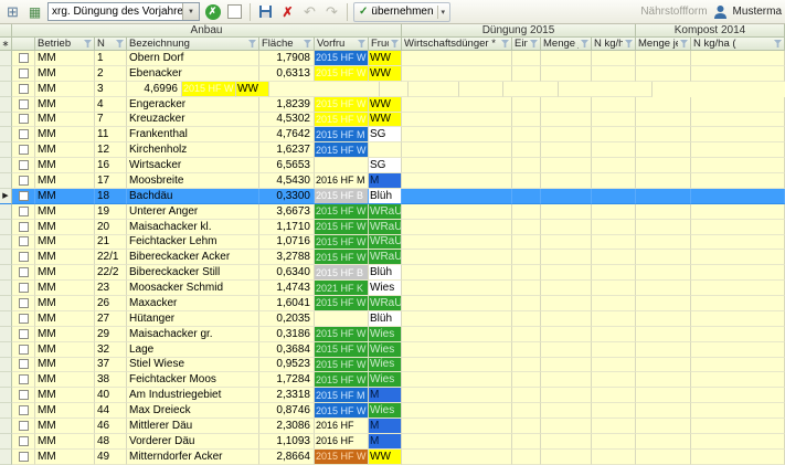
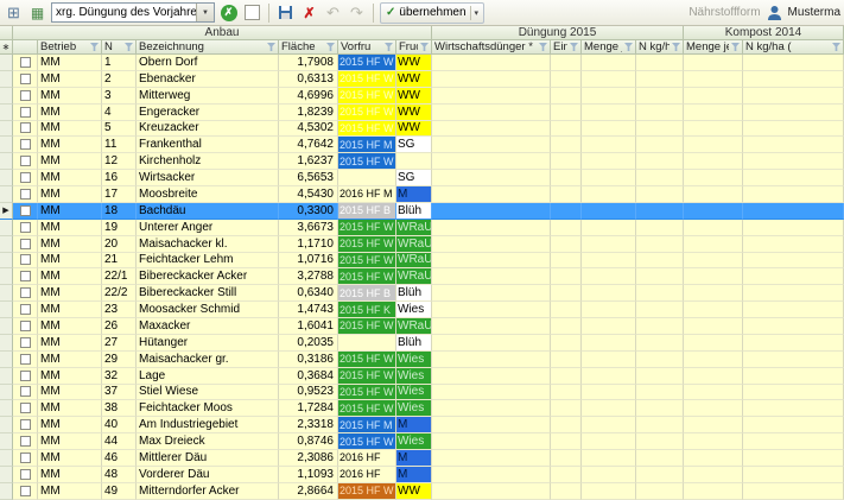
  ⊞
  ▦
  xrg. Düngung des Vorjahre
  ✗
  ✗
  ↶
  ↷
  ✓
  übernehmen
  Nährstoffform
  Musterma
  Anbau
  Düngung 2015
  Kompost 2014
  ∗
  Betrieb
  N
  Bezeichnung
  Fläche
  Vorfru
  Wirtschaftsdünger *
  Ein
  Menge
  N kg/h
  Menge j
  N kg/ha (
  MM
  1
  Obern Dorf
  1,7908
  2015 HF W
  WW
  MM
  2
  Ebenacker
  0,6313
  2015 HF W
  WW
  MM
  3
+ Mitterweg
  4,6996
  2015 HF W
  WW
  MM
  4
  Engeracker
  1,8239
  2015 HF W
  WW
  MM
- 7
+ 5
  Kreuzacker
  4,5302
  2015 HF W
  WW
  MM
  11
  Frankenthal
  4,7642
  2015 HF M
  SG
  MM
  12
  Kirchenholz
  1,6237
  2015 HF W
  MM
  16
  Wirtsacker
  6,5653
  SG
  MM
  17
  Moosbreite
  4,5430
  2016 HF M
  M
  MM
  18
  Bachdäu
  0,3300
  2015 HF B
  Blüh
  MM
  19
  Unterer Anger
  3,6673
  2015 HF W
  WRaU
  MM
  20
  Maisachacker kl.
  1,1710
  2015 HF W
  WRaU
  MM
  21
  Feichtacker Lehm
  1,0716
  2015 HF W
  WRaU
  MM
  22/1
  Bibereckacker Acker
  3,2788
  2015 HF W
  WRaU
  MM
  22/2
  Bibereckacker Still
  0,6340
  2015 HF B
  Blüh
  MM
  23
  Moosacker Schmid
  1,4743
- 2021 HF K
+ 2015 HF K
  Wies
  MM
  26
  Maxacker
  1,6041
  2015 HF W
  WRaU
  MM
  27
  Hütanger
  0,2035
  Blüh
  MM
  29
  Maisachacker gr.
  0,3186
  2015 HF W
  Wies
  MM
  32
  Lage
  0,3684
  2015 HF W
  Wies
  MM
  37
  Stiel Wiese
  0,9523
  2015 HF W
  Wies
  MM
  38
  Feichtacker Moos
  1,7284
  2015 HF W
  Wies
  MM
  40
  Am Industriegebiet
  2,3318
  2015 HF M
  M
  MM
  44
  Max Dreieck
  0,8746
  2015 HF W
  Wies
  MM
  46
  Mittlerer Däu
  2,3086
  2016 HF
  M
  MM
  48
  Vorderer Däu
  1,1093
  2016 HF
  M
  MM
  49
  Mitterndorfer Acker
  2,8664
  2015 HF W
  WW
